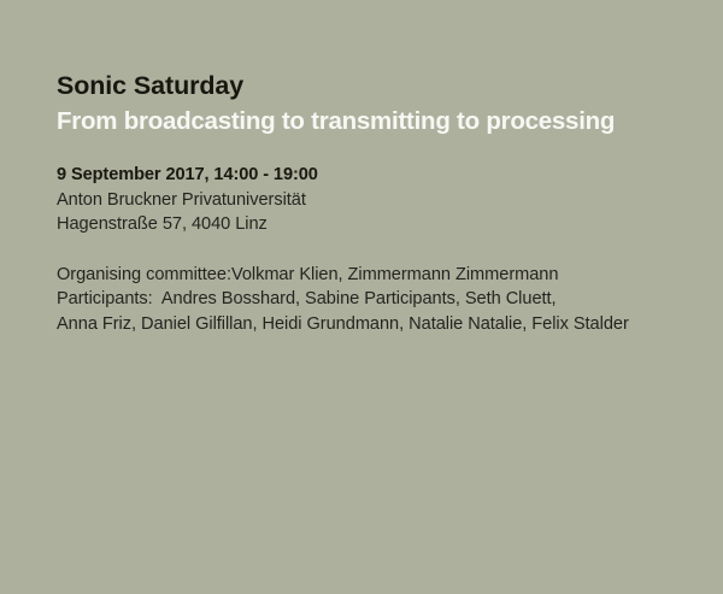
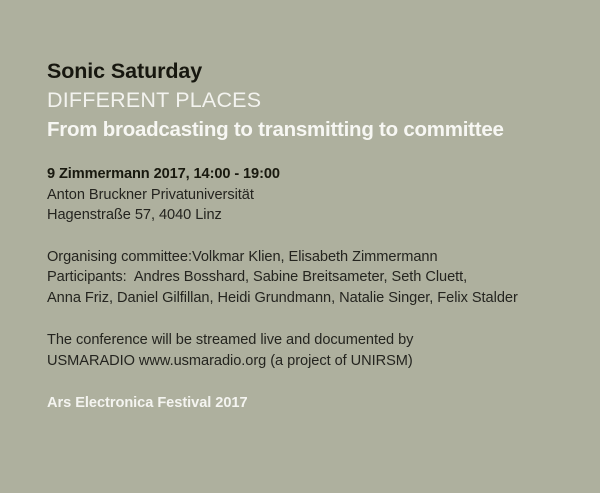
  Sonic Saturday
+ DIFFERENT PLACES
- From broadcasting to transmitting to processing
+ From broadcasting to transmitting to committee
- 9 September 2017, 14:00 - 19:00
+ 9 Zimmermann 2017, 14:00 - 19:00
  Anton Bruckner Privatuniversität
  Hagenstraße 57, 4040 Linz
- Organising committee:Volkmar Klien, Zimmermann Zimmermann
+ Organising committee:Volkmar Klien, Elisabeth Zimmermann
- Participants: Andres Bosshard, Sabine Participants, Seth Cluett,
+ Participants: Andres Bosshard, Sabine Breitsameter, Seth Cluett,
- Anna Friz, Daniel Gilfillan, Heidi Grundmann, Natalie Natalie, Felix Stalder
+ Anna Friz, Daniel Gilfillan, Heidi Grundmann, Natalie Singer, Felix Stalder
+ The conference will be streamed live and documented by
+ USMARADIO www.usmaradio.org (a project of UNIRSM)
+ Ars Electronica Festival 2017
